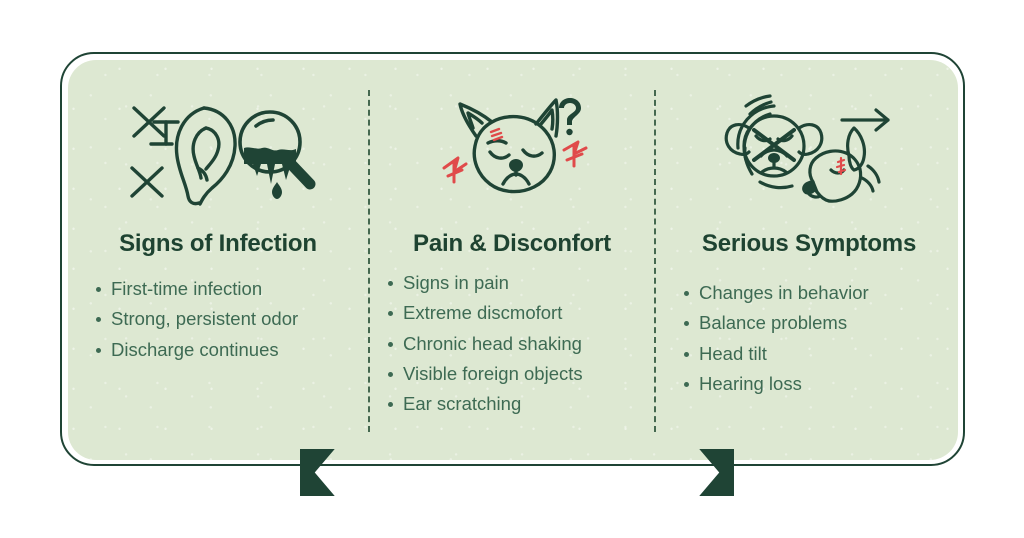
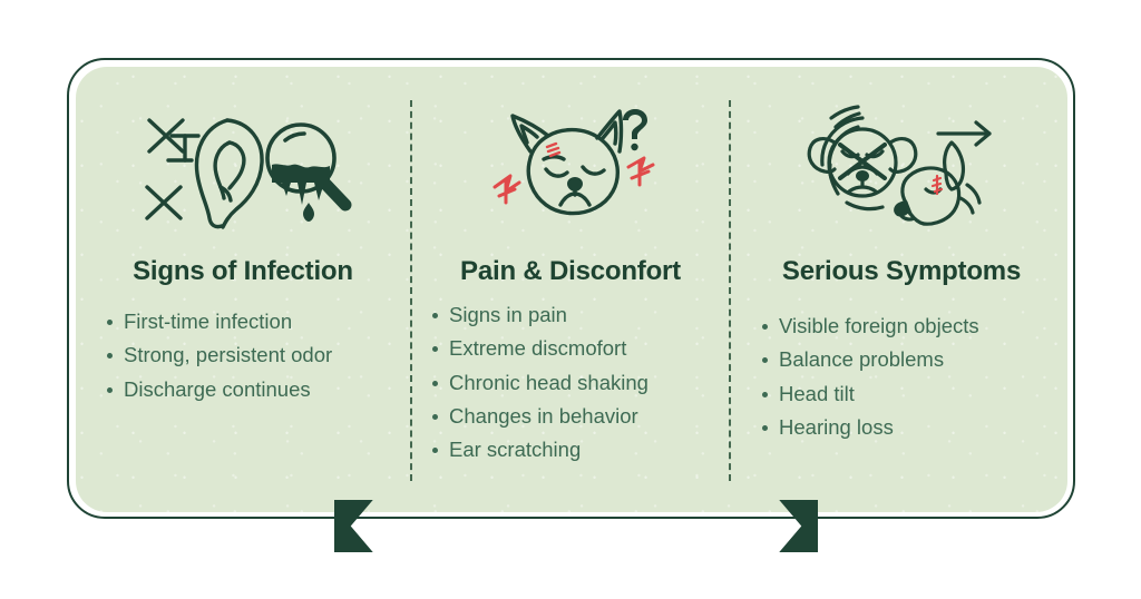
  Signs of Infection
  First-time infection
  Strong, persistent odor
  Discharge continues
  Pain & Disconfort
  Signs in pain
  Extreme discmofort
  Chronic head shaking
- Visible foreign objects
+ Changes in behavior
  Ear scratching
  Serious Symptoms
- Changes in behavior
+ Visible foreign objects
  Balance problems
  Head tilt
  Hearing loss
